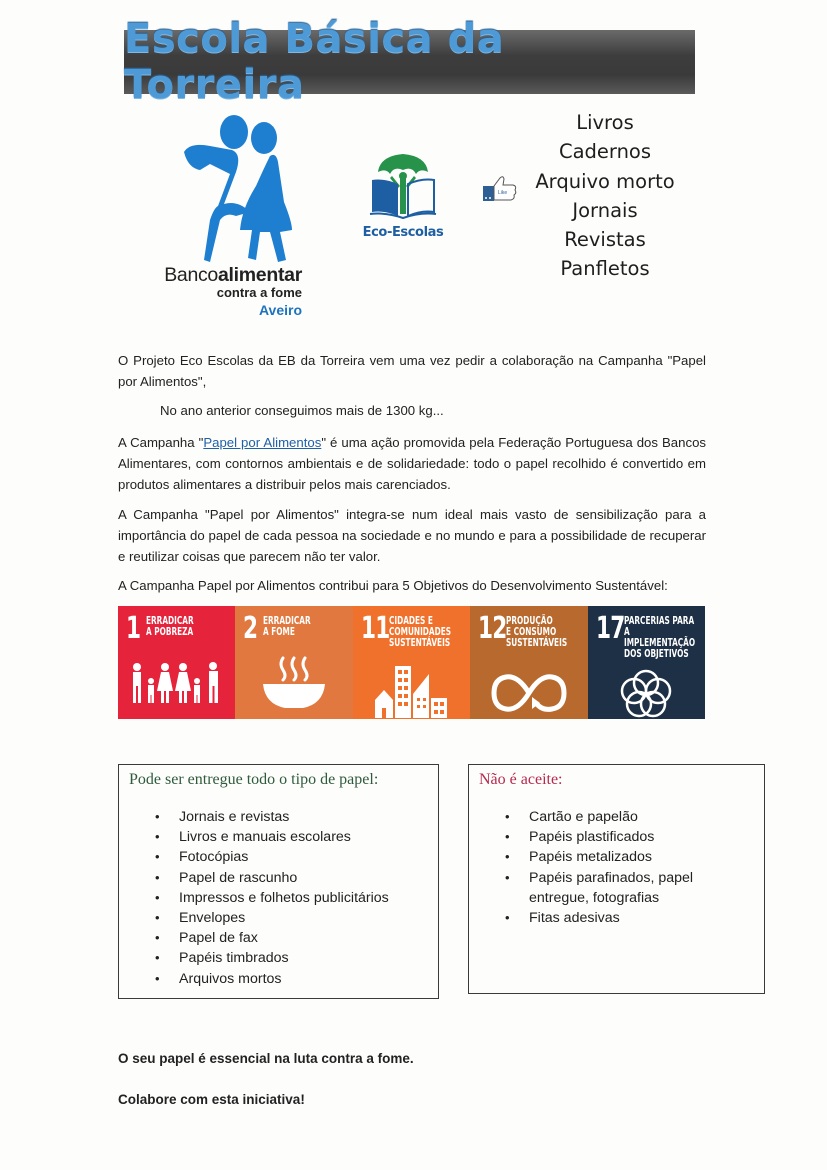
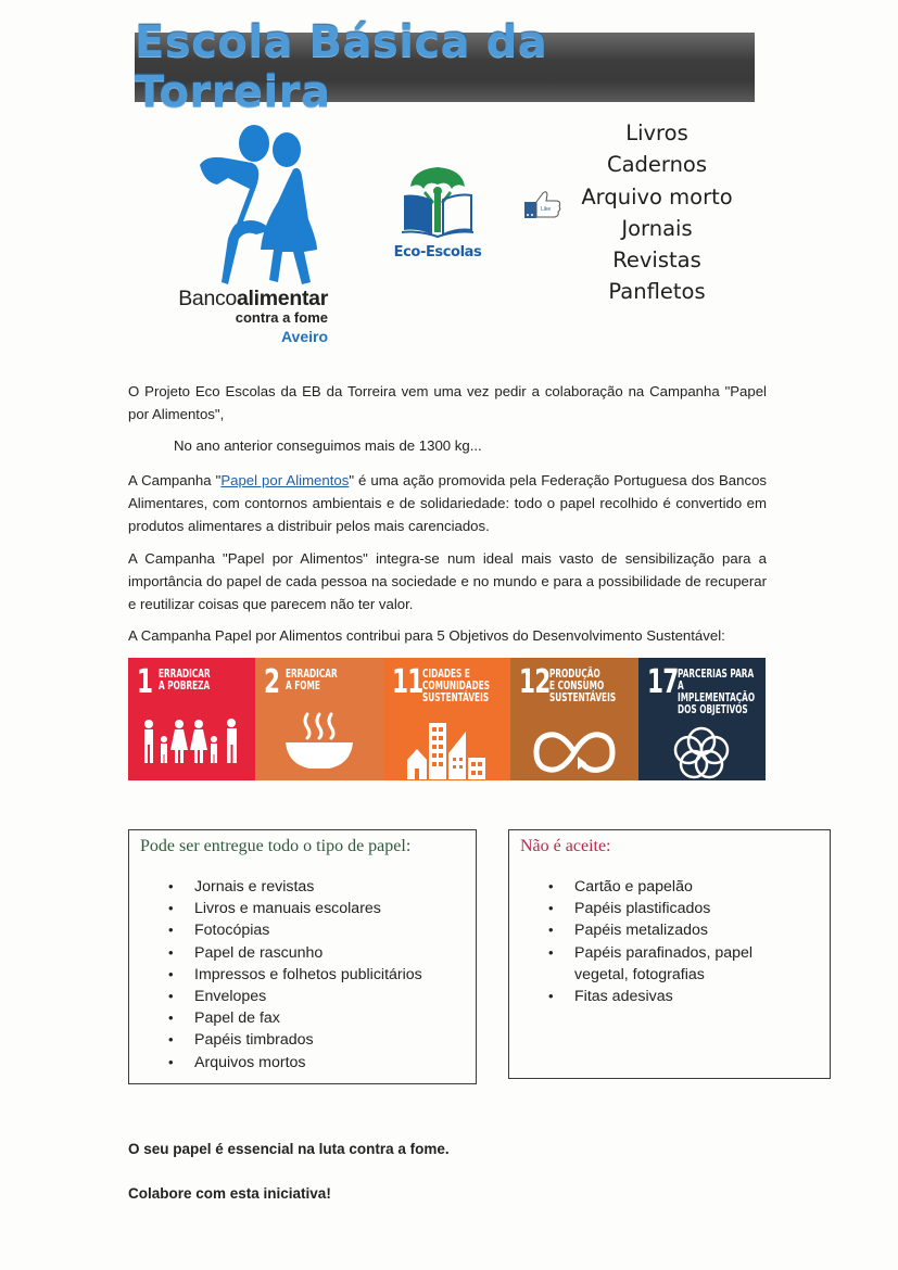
  Escola Básica da Torreira
  Bancoalimentar
  contra a fome
  Aveiro
  Eco-Escolas
  Livros
  Cadernos
  Arquivo morto
  Jornais
  Revistas
  Panfletos
  O Projeto Eco Escolas da EB da Torreira vem uma vez pedir a colaboração na Campanha "Papel por Alimentos",
  No ano anterior conseguimos mais de 1300 kg...
  A Campanha "Papel por Alimentos" é uma ação promovida pela Federação Portuguesa dos Bancos Alimentares, com contornos ambientais e de solidariedade: todo o papel recolhido é convertido em produtos alimentares a distribuir pelos mais carenciados.
  A Campanha "Papel por Alimentos" integra-se num ideal mais vasto de sensibilização para a importância do papel de cada pessoa na sociedade e no mundo e para a possibilidade de recuperar e reutilizar coisas que parecem não ter valor.
  A Campanha Papel por Alimentos contribui para 5 Objetivos do Desenvolvimento Sustentável:
  1
  ERRADICAR
  A POBREZA
  2
  ERRADICAR
  A FOME
  11
  CIDADES E
  COMUNIDADES
  SUSTENTÁVEIS
  12
  PRODUÇÃO
  E CONSUMO
  SUSTENTÁVEIS
  17
  PARCERIAS PARA
  A IMPLEMENTAÇÃO
  DOS OBJETIVOS
  Pode ser entregue todo o tipo de papel:
  Jornais e revistas
  Livros e manuais escolares
  Fotocópias
  Papel de rascunho
  Impressos e folhetos publicitários
  Envelopes
  Papel de fax
  Papéis timbrados
  Arquivos mortos
  Não é aceite:
  Cartão e papelão
  Papéis plastificados
  Papéis metalizados
- Papéis parafinados, papel entregue, fotografias
+ Papéis parafinados, papel vegetal, fotografias
  Fitas adesivas
  O seu papel é essencial na luta contra a fome.
  Colabore com esta iniciativa!
